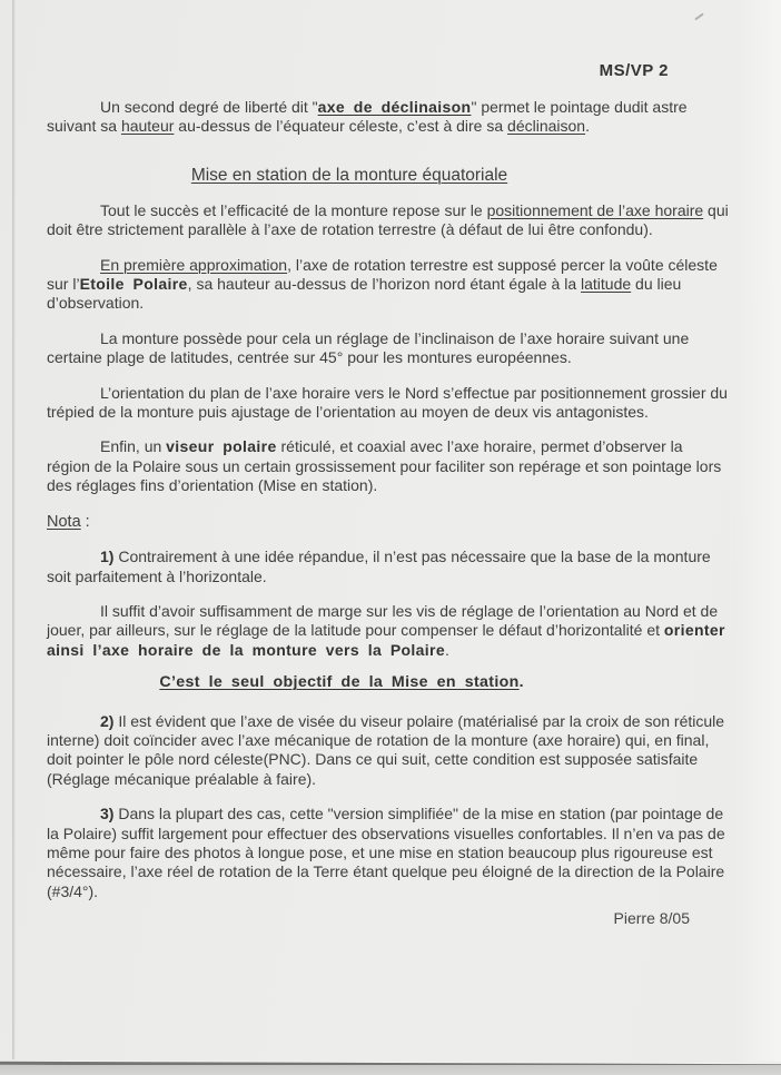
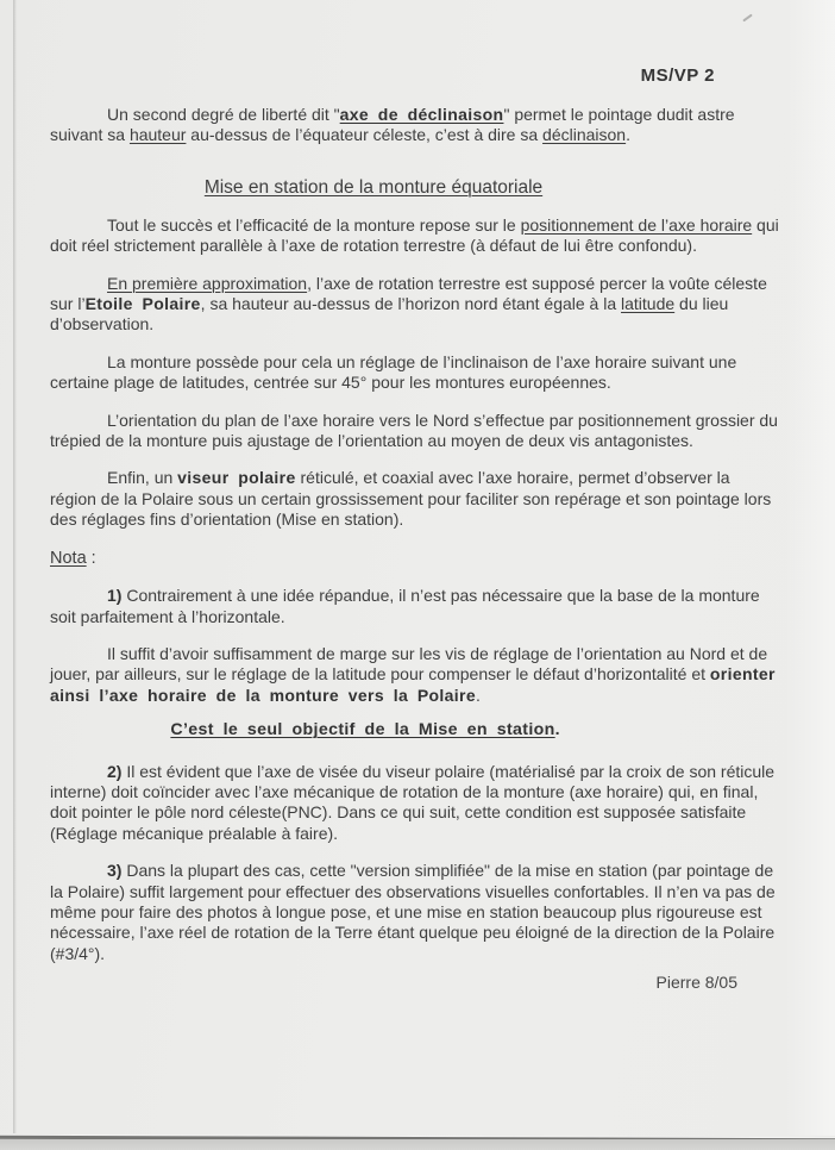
  MS/VP 2
  Un second degré de liberté dit "axe de déclinaison" permet le pointage dudit astre suivant sa hauteur au-dessus de l’équateur céleste, c’est à dire sa déclinaison.
  Mise en station de la monture équatoriale
- Tout le succès et l’efficacité de la monture repose sur le positionnement de l’axe horaire qui doit être strictement parallèle à l’axe de rotation terrestre (à défaut de lui être confondu).
+ Tout le succès et l’efficacité de la monture repose sur le positionnement de l’axe horaire qui doit réel strictement parallèle à l’axe de rotation terrestre (à défaut de lui être confondu).
  En première approximation, l’axe de rotation terrestre est supposé percer la voûte céleste sur l’Etoile Polaire, sa hauteur au-dessus de l’horizon nord étant égale à la latitude du lieu d’observation.
  La monture possède pour cela un réglage de l’inclinaison de l’axe horaire suivant une certaine plage de latitudes, centrée sur 45° pour les montures européennes.
  L’orientation du plan de l’axe horaire vers le Nord s’effectue par positionnement grossier du trépied de la monture puis ajustage de l’orientation au moyen de deux vis antagonistes.
  Enfin, un viseur polaire réticulé, et coaxial avec l’axe horaire, permet d’observer la région de la Polaire sous un certain grossissement pour faciliter son repérage et son pointage lors des réglages fins d’orientation (Mise en station).
  Nota :
  1) Contrairement à une idée répandue, il n’est pas nécessaire que la base de la monture soit parfaitement à l’horizontale.
  Il suffit d’avoir suffisamment de marge sur les vis de réglage de l’orientation au Nord et de jouer, par ailleurs, sur le réglage de la latitude pour compenser le défaut d’horizontalité et orienter ainsi l’axe horaire de la monture vers la Polaire.
  C’est le seul objectif de la Mise en station.
  2) Il est évident que l’axe de visée du viseur polaire (matérialisé par la croix de son réticule interne) doit coïncider avec l’axe mécanique de rotation de la monture (axe horaire) qui, en final, doit pointer le pôle nord céleste(PNC). Dans ce qui suit, cette condition est supposée satisfaite (Réglage mécanique préalable à faire).
  3) Dans la plupart des cas, cette "version simplifiée" de la mise en station (par pointage de la Polaire) suffit largement pour effectuer des observations visuelles confortables. Il n’en va pas de même pour faire des photos à longue pose, et une mise en station beaucoup plus rigoureuse est nécessaire, l’axe réel de rotation de la Terre étant quelque peu éloigné de la direction de la Polaire (#3/4°).
  Pierre 8/05
